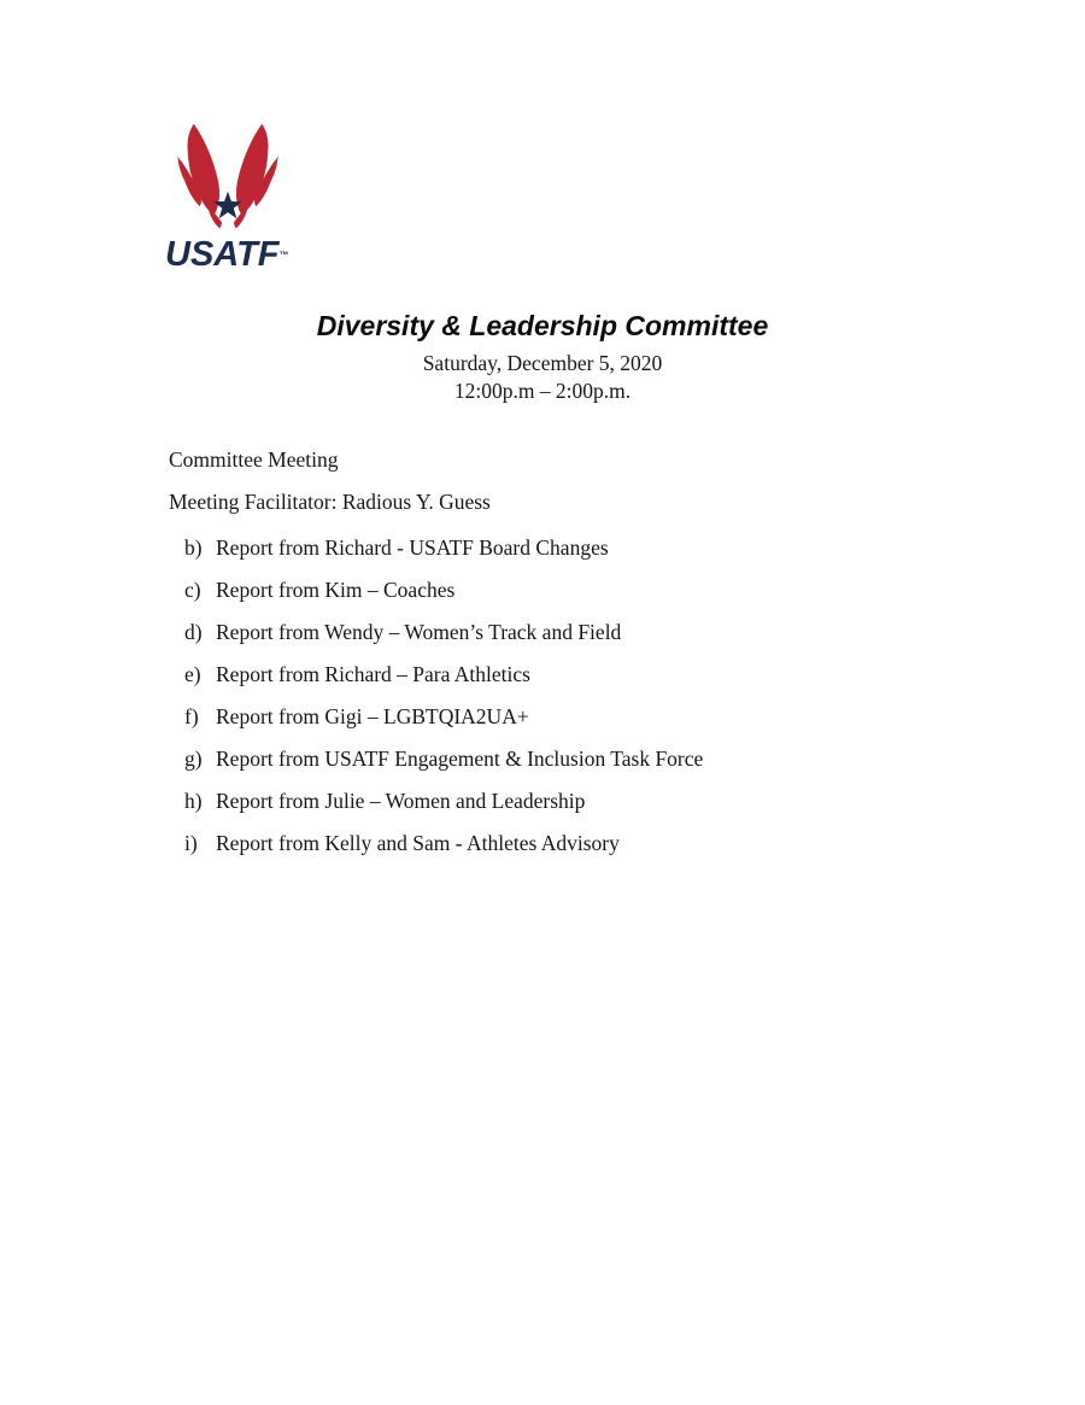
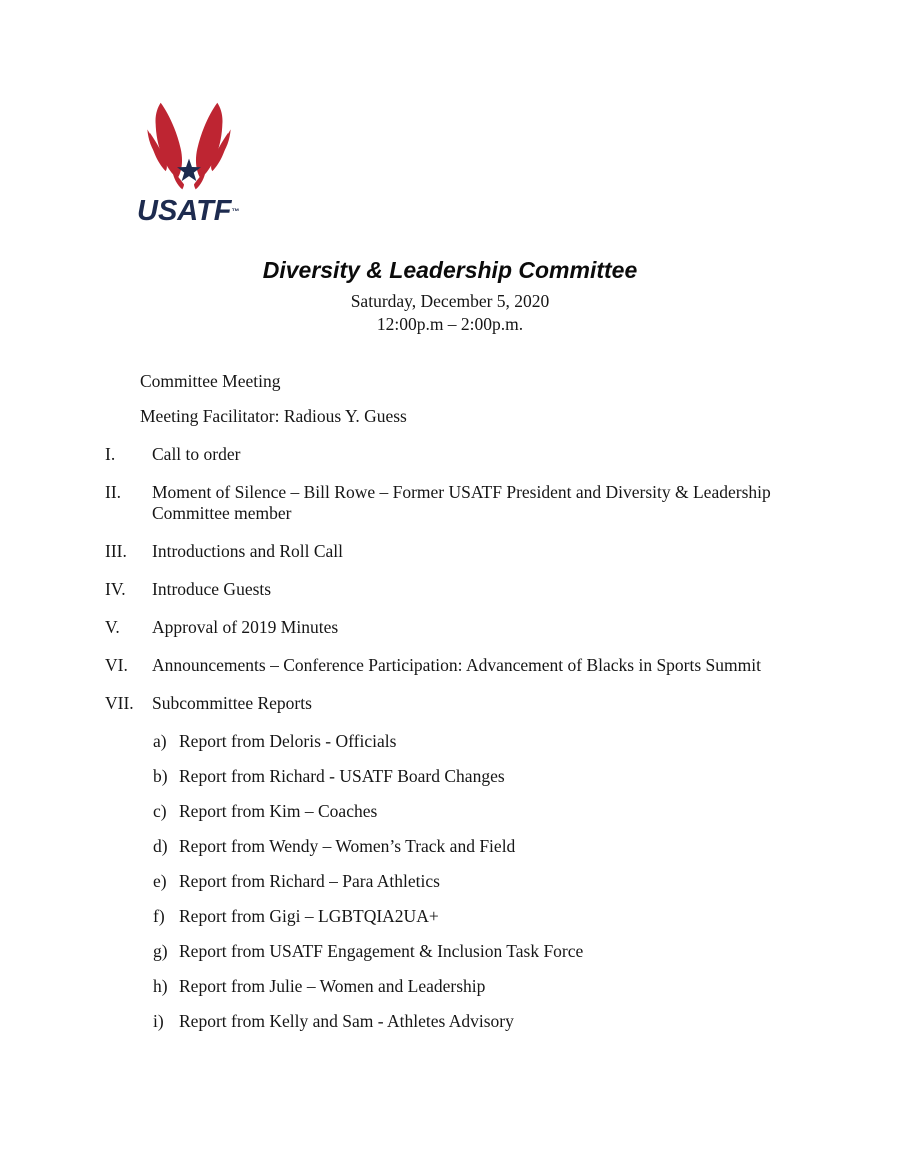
  USATF™
  Diversity & Leadership Committee
  Saturday, December 5, 2020
  12:00p.m – 2:00p.m.
  Committee Meeting
  Meeting Facilitator: Radious Y. Guess
+ I.
+ Call to order
+ II.
+ Moment of Silence – Bill Rowe – Former USATF President and Diversity & Leadership
+ Committee member
+ III.
+ Introductions and Roll Call
+ IV.
+ Introduce Guests
+ V.
+ Approval of 2019 Minutes
+ VI.
+ Announcements – Conference Participation: Advancement of Blacks in Sports Summit
+ VII.
+ Subcommittee Reports
+ a)
+ Report from Deloris - Officials
  b)
  Report from Richard - USATF Board Changes
  c)
  Report from Kim – Coaches
  d)
  Report from Wendy – Women’s Track and Field
  e)
  Report from Richard – Para Athletics
  f)
  Report from Gigi – LGBTQIA2UA+
  g)
  Report from USATF Engagement & Inclusion Task Force
  h)
  Report from Julie – Women and Leadership
  i)
  Report from Kelly and Sam - Athletes Advisory
